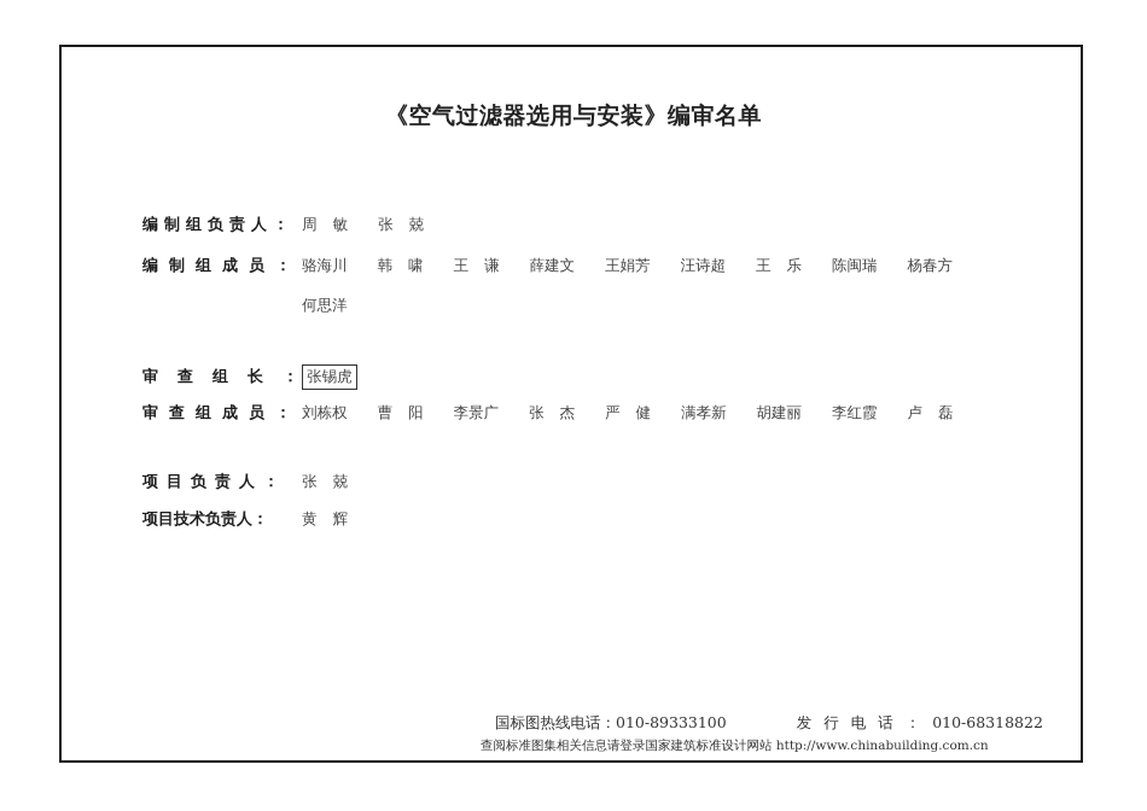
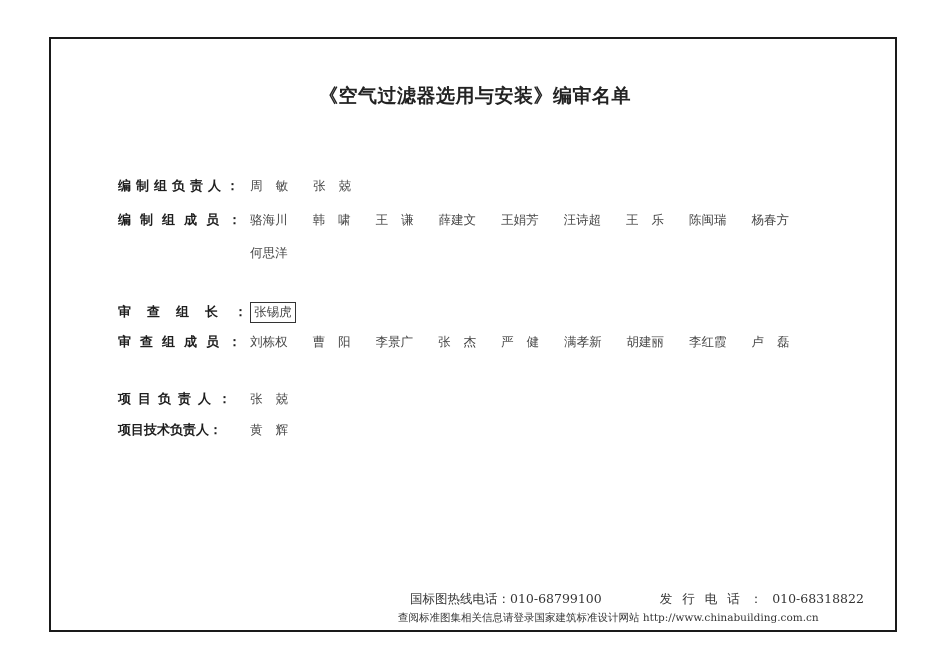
  《空气过滤器选用与安装》编审名单
  编制组负责人： 周敏 张兢
  编制组成员： 骆海川 韩啸 王谦 薛建文 王娟芳 汪诗超 王乐 陈闽瑞 杨春方
  何思洋
  审查组长 张锡虎
  审查组成员： 刘栋权 曹阳 李景广 张杰 严健 满孝新 胡建丽 李红霞 卢磊
  项目负责人： 张兢
  项目技术负责人： 黄辉
- 国标图热线电话：010-89333100 发行电话：010-68318822
+ 国标图热线电话：010-68799100 发行电话：010-68318822
  查阅标准图集相关信息请登录国家建筑标准设计网站 http://www.chinabuilding.com.cn
